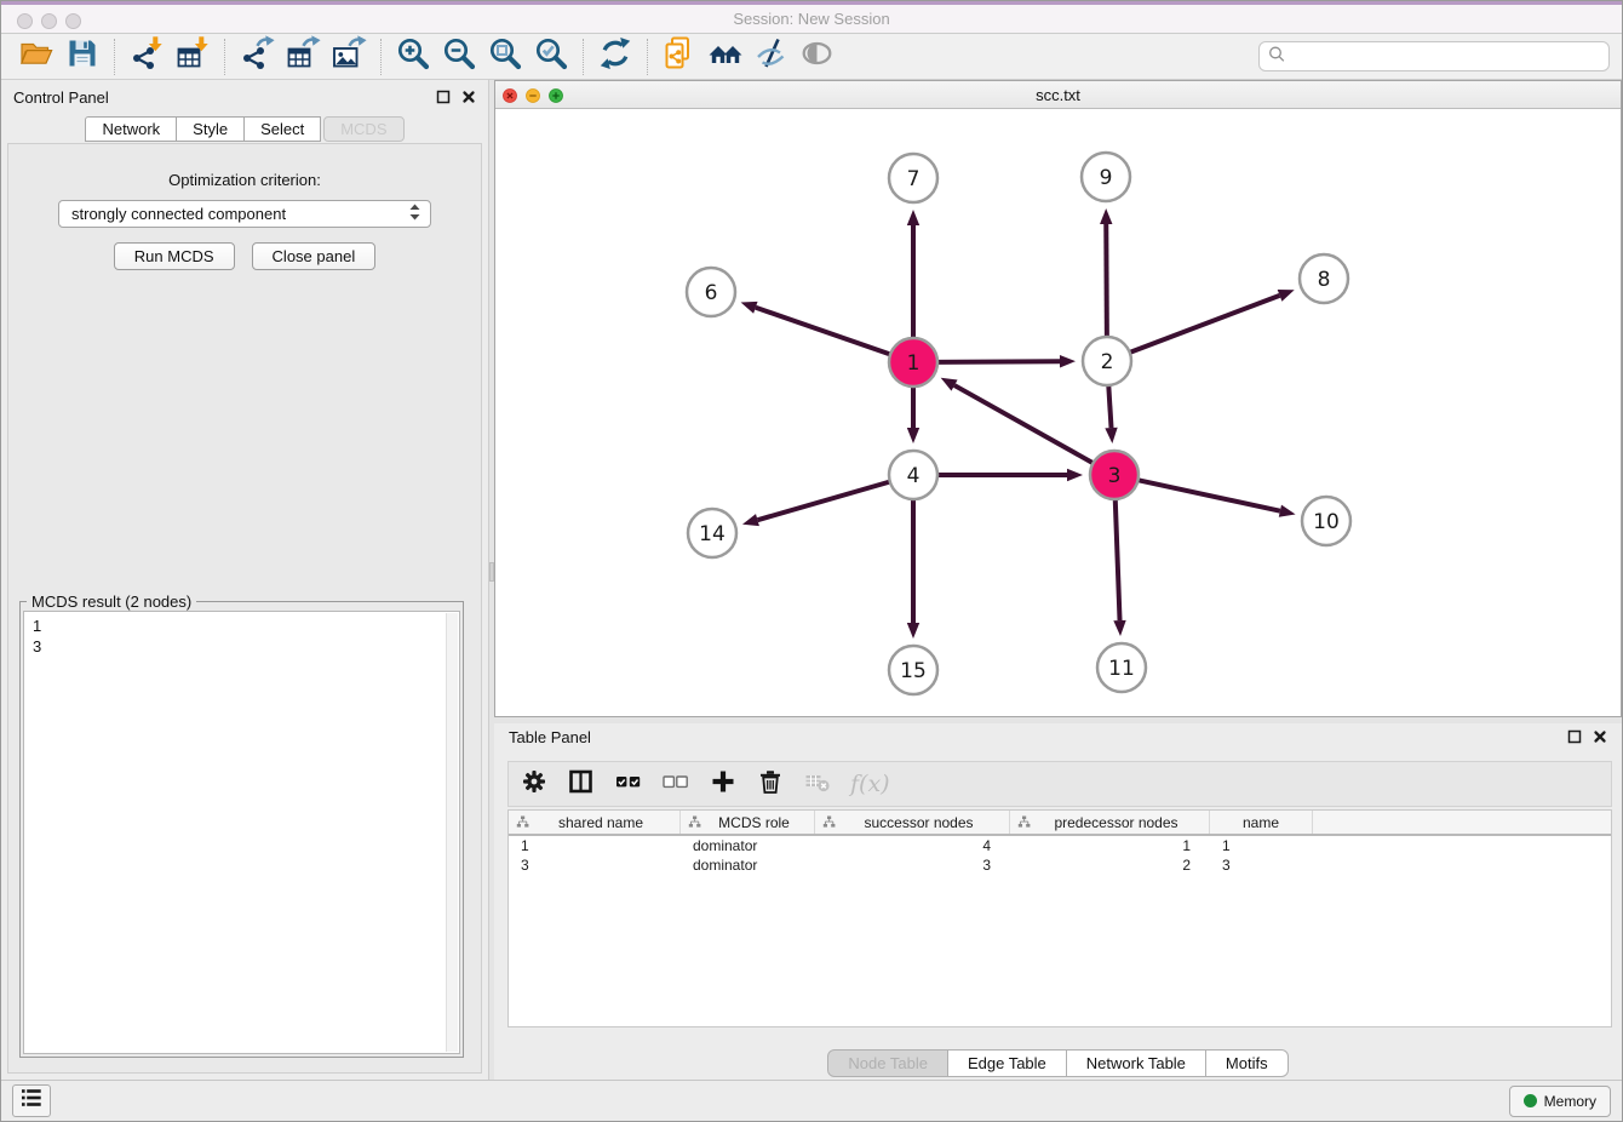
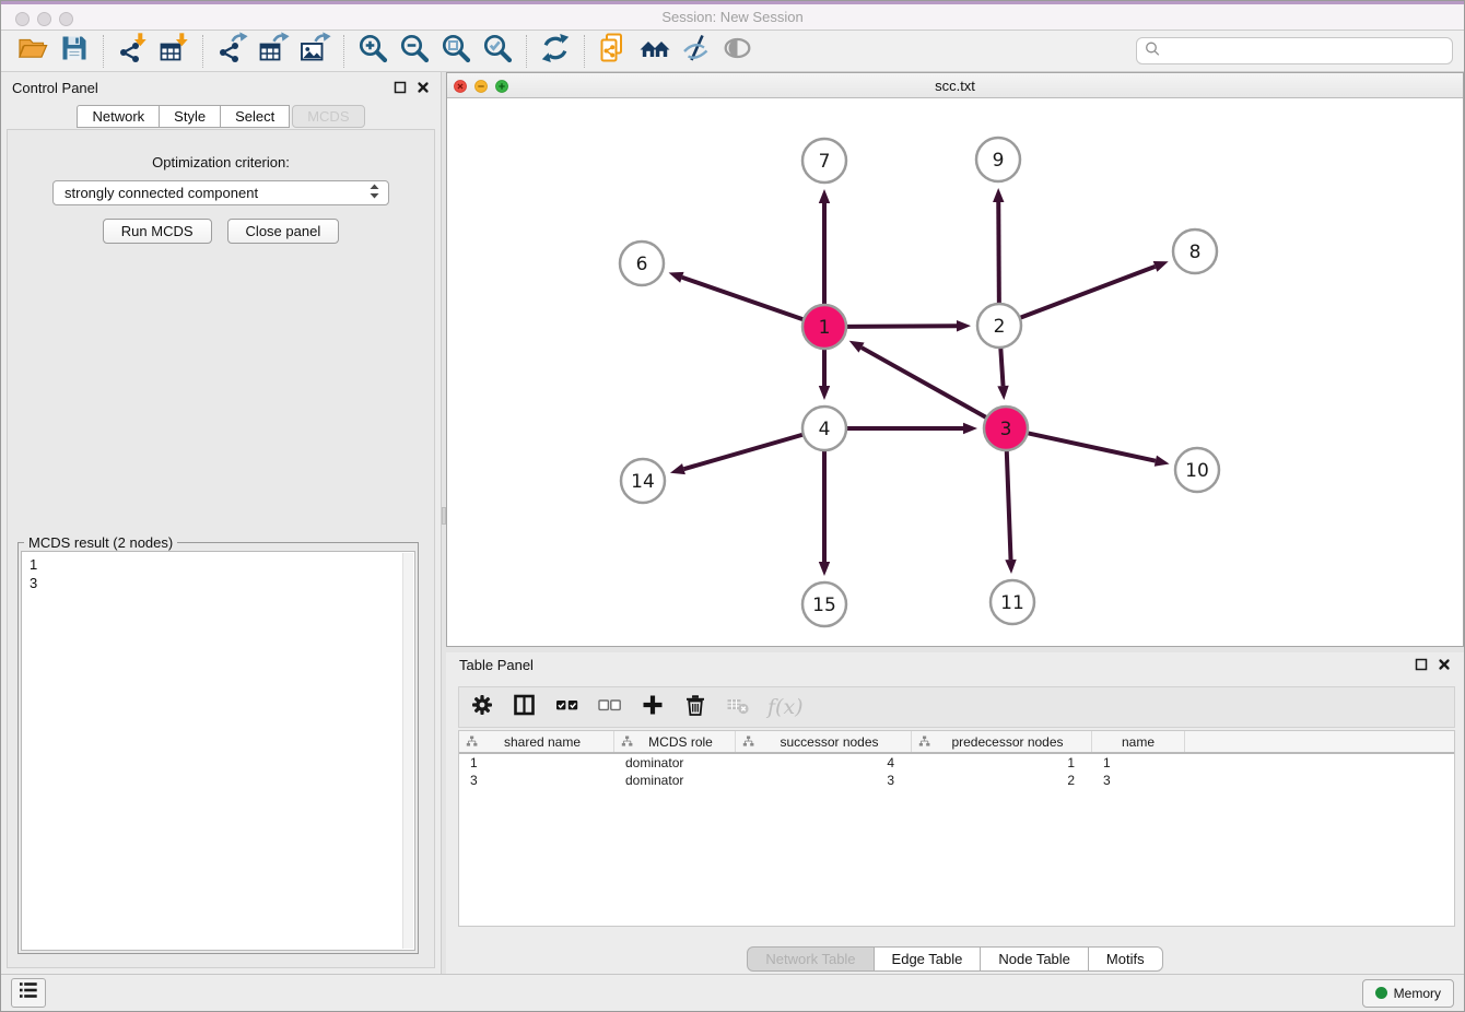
  Session: New Session
  Control Panel
  Network
  Style
  Select
  MCDS
  Optimization criterion:
  strongly connected component
  Run MCDS
  Close panel
  MCDS result (2 nodes)
  1
  3
  scc.txt
  7
  9
  6
  8
  1
  2
  4
  3
  14
  10
  15
  11
  Table Panel
  f(x)
  shared name
  MCDS role
  successor nodes
  predecessor nodes
  name
  1
  dominator
  4
  1
  1
  3
  dominator
  3
  2
  3
- Node Table
+ Network Table
  Edge Table
- Network Table
+ Node Table
  Motifs
  Memory
